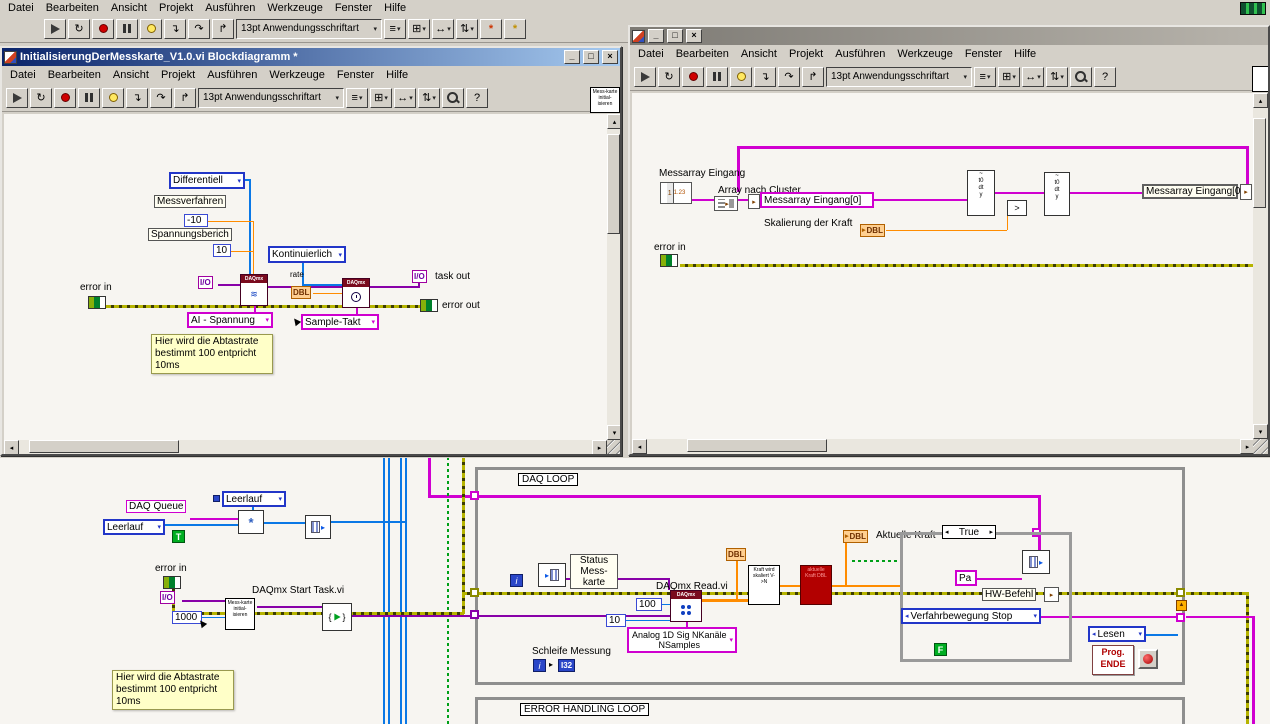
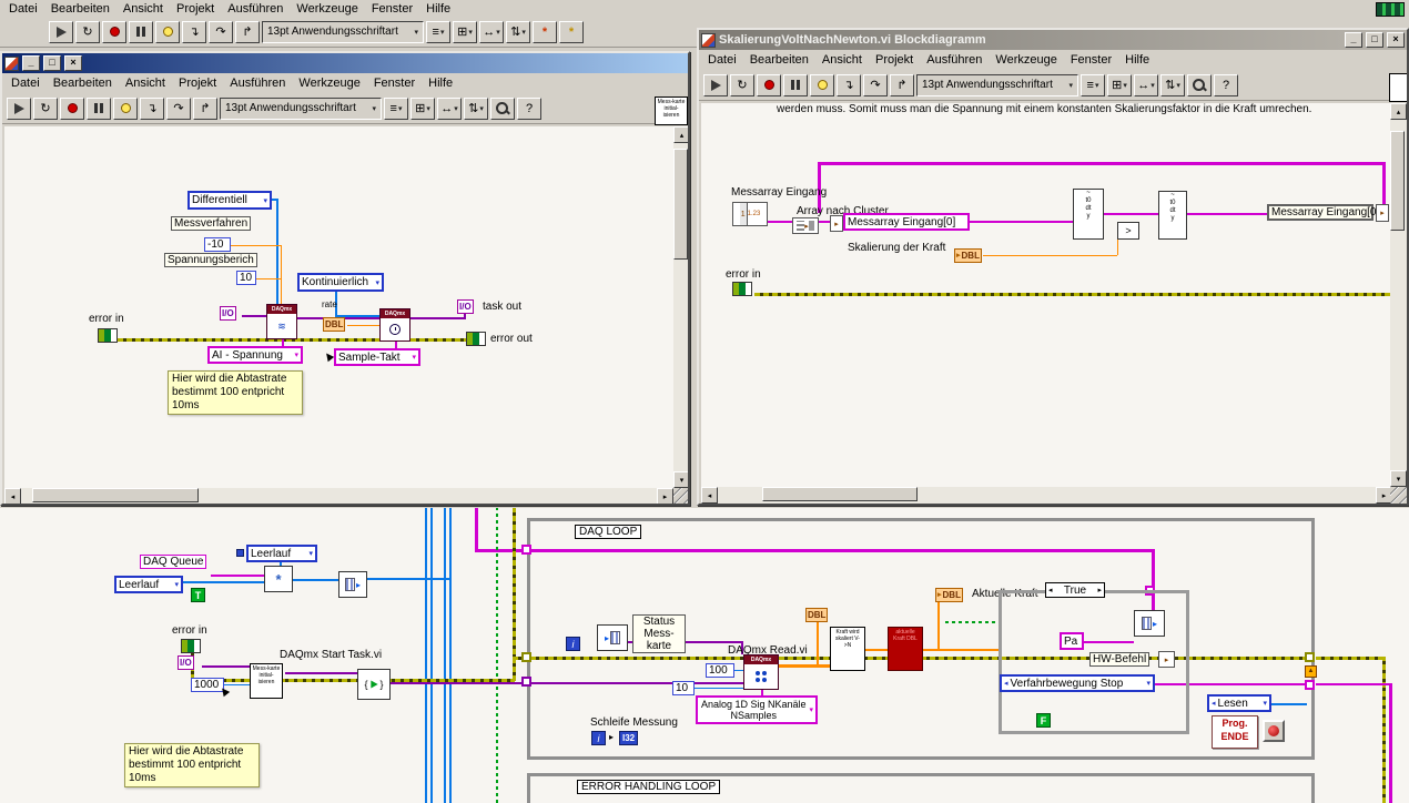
  Datei
  Bearbeiten
  Ansicht
  Projekt
  Ausführen
  Werkzeuge
  Fenster
  Hilfe
  ↻
  ↴
  ↷
  ↱
  13pt Anwendungsschriftart
  ≡
  ⊞
  ↔
  ⇅
  *
  *
  DAQ LOOP
  ERROR HANDLING LOOP
  DAQ Queue
  Leerlauf
  Leerlauf
  T
  *
  ▸
  error in
  I/O
  1000
  DAQmx Start Task.vi
  {
  }
  Hier wird die Abtastrate bestimmt 100 entpricht 10ms
  i
  ▸
  Status Mess-karte
  DAQmx Read.vi
  100
  10
  Analog 1D Sig NKanäle NSamples
  Schleife Messung
  i
  ▸
  I32
  DBL
  DBL
  Aktuelle Kraft
  True
  Pa
  ▸
  HW-Befehl
  Verfahrbewegung Stop
  F
  Lesen
  Prog.
  ENDE
+ SkalierungVoltNachNewton.vi Blockdiagramm
  _
  □
  ×
  Datei
  Bearbeiten
  Ansicht
  Projekt
  Ausführen
  Werkzeuge
  Fenster
  Hilfe
  ↻
  ↴
  ↷
  ↱
  13pt Anwendungsschriftart
  ≡
  ⊞
  ↔
  ⇅
  ?
+ werden muss. Somit muss man die Spannung mit einem konstanten Skalierungsfaktor in die Kraft umrechen.
  Messarray Eingang
  Array nach Cluster
  Messarray Eingang[0]
  Skalierung der Kraft
  DBL
  >
  Messarray Eingang[0
  error in
- InitialisierungDerMesskarte_V1.0.vi Blockdiagramm *
  _
  □
  ×
  Datei
  Bearbeiten
  Ansicht
  Projekt
  Ausführen
  Werkzeuge
  Fenster
  Hilfe
  ↻
  ↴
  ↷
  ↱
  13pt Anwendungsschriftart
  ≡
  ⊞
  ↔
  ⇅
  ?
  Differentiell
  Messverfahren
  -10
  Spannungsberich
  10
  Kontinuierlich
  rate
  error in
  I/O
  ≋
  DBL
  I/O
  task out
  error out
  AI - Spannung
  Sample-Takt
  Hier wird die Abtastrate bestimmt 100 entpricht 10ms
